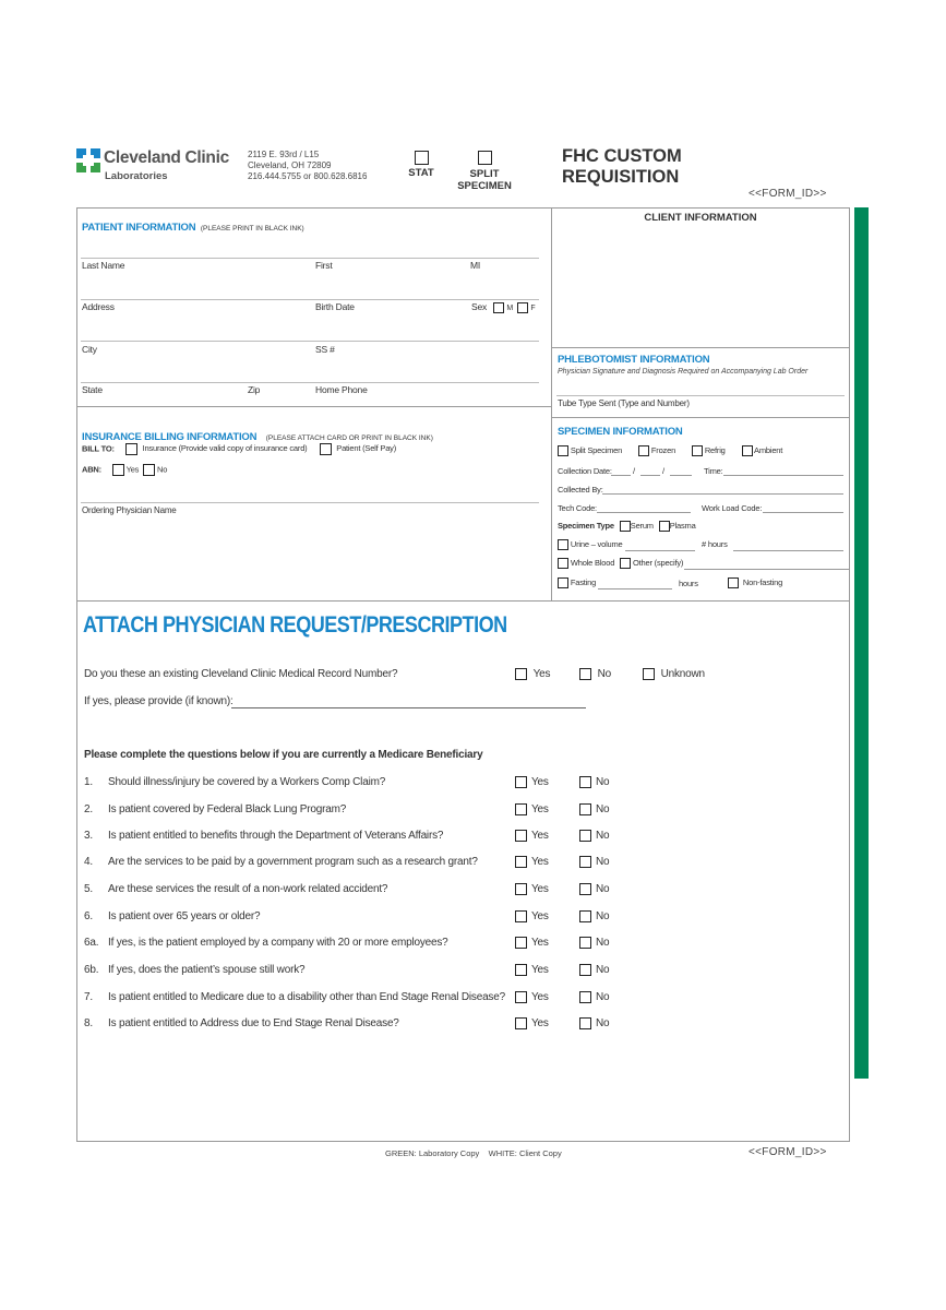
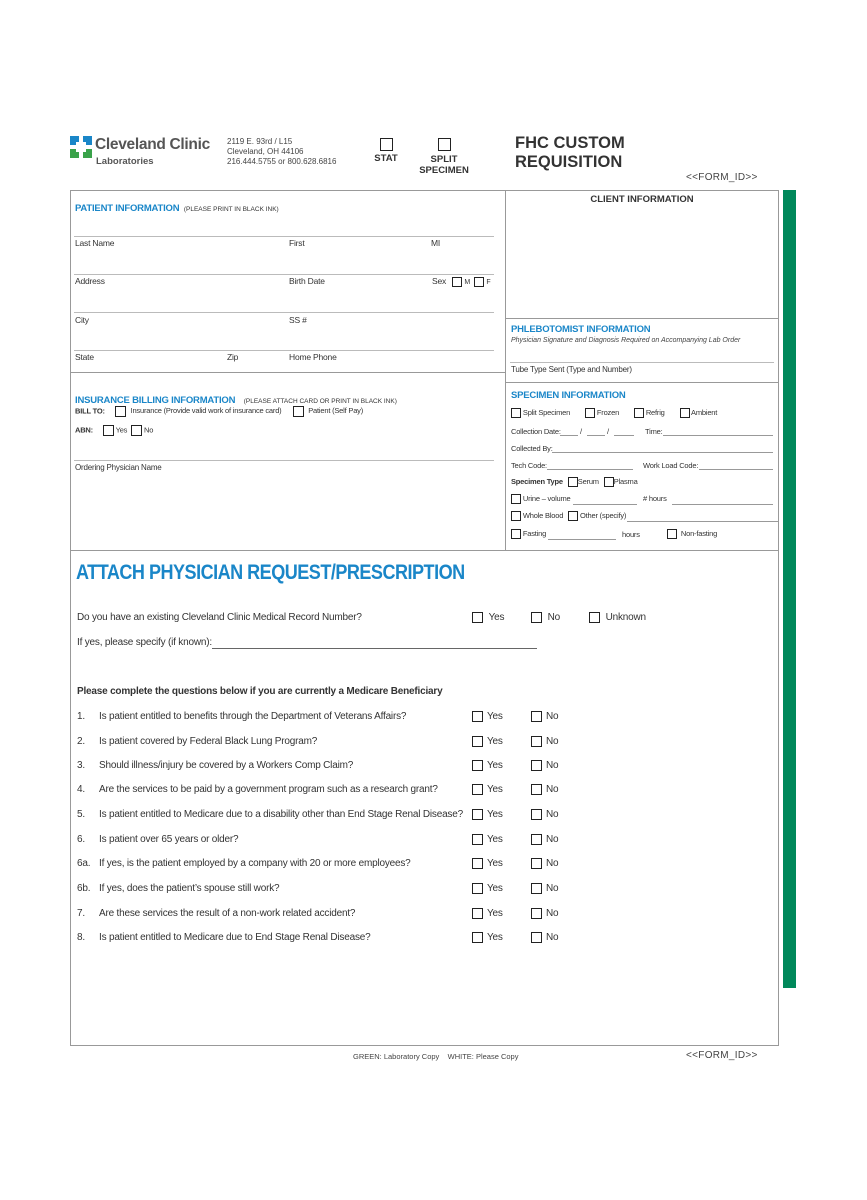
  Cleveland Clinic
  Laboratories
  2119 E. 93rd / L15
- Cleveland, OH 72809
+ Cleveland, OH 44106
  216.444.5755 or 800.628.6816
  STAT
  SPLIT
  SPECIMEN
  FHC CUSTOM
  REQUISITION
  <<FORM_ID>>
  Last Name
  First
  MI
  Address
  Birth Date
  City
  SS #
  State
  Zip
  Home Phone
  CLIENT INFORMATION
  PHLEBOTOMIST INFORMATION
  Tube Type Sent (Type and Number)
- BILL TO: Insurance (Provide valid copy of insurance card) Patient (Self Pay)
+ BILL TO: Insurance (Provide valid work of insurance card) Patient (Self Pay)
  ABN: Yes No
  Ordering Physician Name
  SPECIMEN INFORMATION
  Split Specimen Frozen Refrig Ambient
  Collection Date:
  /
  /
  Time:
  Collected By:
  Tech Code:
  Work Load Code:
  Specimen Type Serum Plasma
  Urine – volume
  # hours
  Whole Blood Other (specify)
  Fasting
  hours
  Non-fasting
  ATTACH PHYSICIAN REQUEST/PRESCRIPTION
- Do you these an existing Cleveland Clinic Medical Record Number?
+ Do you have an existing Cleveland Clinic Medical Record Number?
  Yes
  No
  Unknown
- If yes, please provide (if known):
+ If yes, please specify (if known):
  Please complete the questions below if you are currently a Medicare Beneficiary
  1.
- Should illness/injury be covered by a Workers Comp Claim?
+ Is patient entitled to benefits through the Department of Veterans Affairs?
  Yes
  No
  2.
  Is patient covered by Federal Black Lung Program?
  Yes
  No
  3.
- Is patient entitled to benefits through the Department of Veterans Affairs?
+ Should illness/injury be covered by a Workers Comp Claim?
  Yes
  No
  4.
  Are the services to be paid by a government program such as a research grant?
  Yes
  No
  5.
- Are these services the result of a non-work related accident?
+ Is patient entitled to Medicare due to a disability other than End Stage Renal Disease?
  Yes
  No
  6.
  Is patient over 65 years or older?
  Yes
  No
  6a.
  If yes, is the patient employed by a company with 20 or more employees?
  Yes
  No
  6b.
  If yes, does the patient’s spouse still work?
  Yes
  No
  7.
- Is patient entitled to Medicare due to a disability other than End Stage Renal Disease?
+ Are these services the result of a non-work related accident?
  Yes
  No
  8.
- Is patient entitled to Address due to End Stage Renal Disease?
+ Is patient entitled to Medicare due to End Stage Renal Disease?
  Yes
  No
- GREEN: Laboratory Copy WHITE: Client Copy
+ GREEN: Laboratory Copy WHITE: Please Copy
  <<FORM_ID>>
